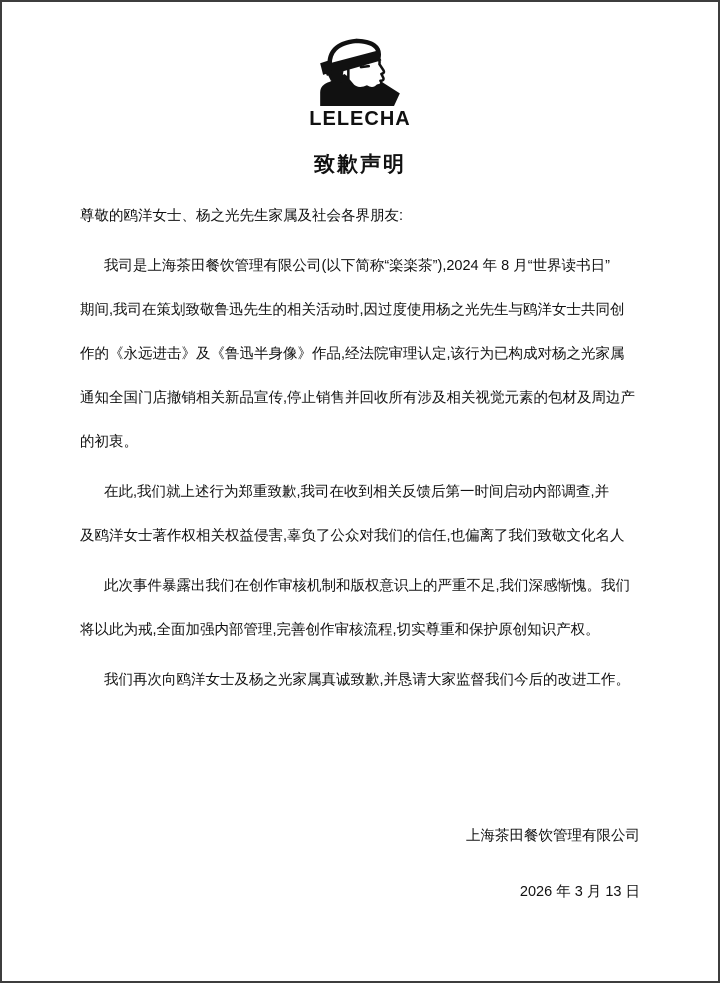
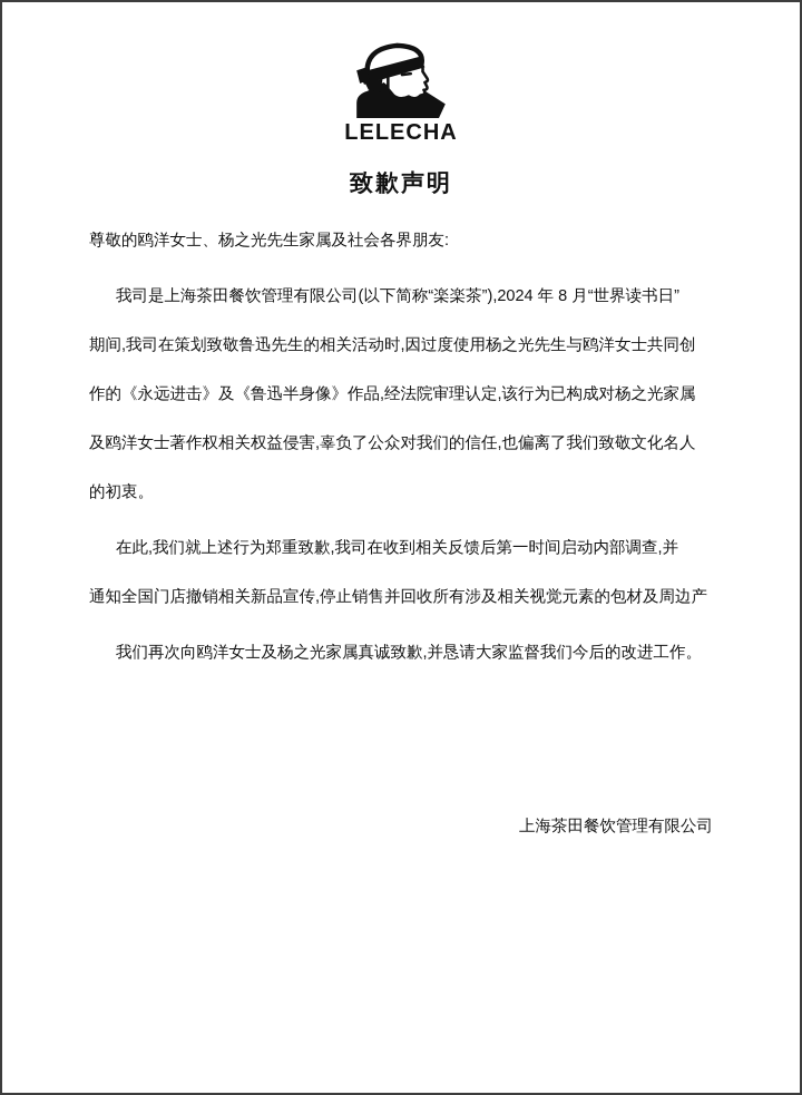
  LELECHA
  致歉声明
  尊敬的鸥洋女士、杨之光先生家属及社会各界朋友:
  我司是上海茶田餐饮管理有限公司(以下简称“楽楽茶”),2024 年 8 月“世界读书日”
  期间,我司在策划致敬鲁迅先生的相关活动时,因过度使用杨之光先生与鸥洋女士共同创
  作的《永远进击》及《鲁迅半身像》作品,经法院审理认定,该行为已构成对杨之光家属
- 通知全国门店撤销相关新品宣传,停止销售并回收所有涉及相关视觉元素的包材及周边产
+ 及鸥洋女士著作权相关权益侵害,辜负了公众对我们的信任,也偏离了我们致敬文化名人
  的初衷。
  在此,我们就上述行为郑重致歉,我司在收到相关反馈后第一时间启动内部调查,并
- 及鸥洋女士著作权相关权益侵害,辜负了公众对我们的信任,也偏离了我们致敬文化名人
+ 通知全国门店撤销相关新品宣传,停止销售并回收所有涉及相关视觉元素的包材及周边产
- 此次事件暴露出我们在创作审核机制和版权意识上的严重不足,我们深感惭愧。我们
- 将以此为戒,全面加强内部管理,完善创作审核流程,切实尊重和保护原创知识产权。
  我们再次向鸥洋女士及杨之光家属真诚致歉,并恳请大家监督我们今后的改进工作。
  上海茶田餐饮管理有限公司
- 2026 年 3 月 13 日
